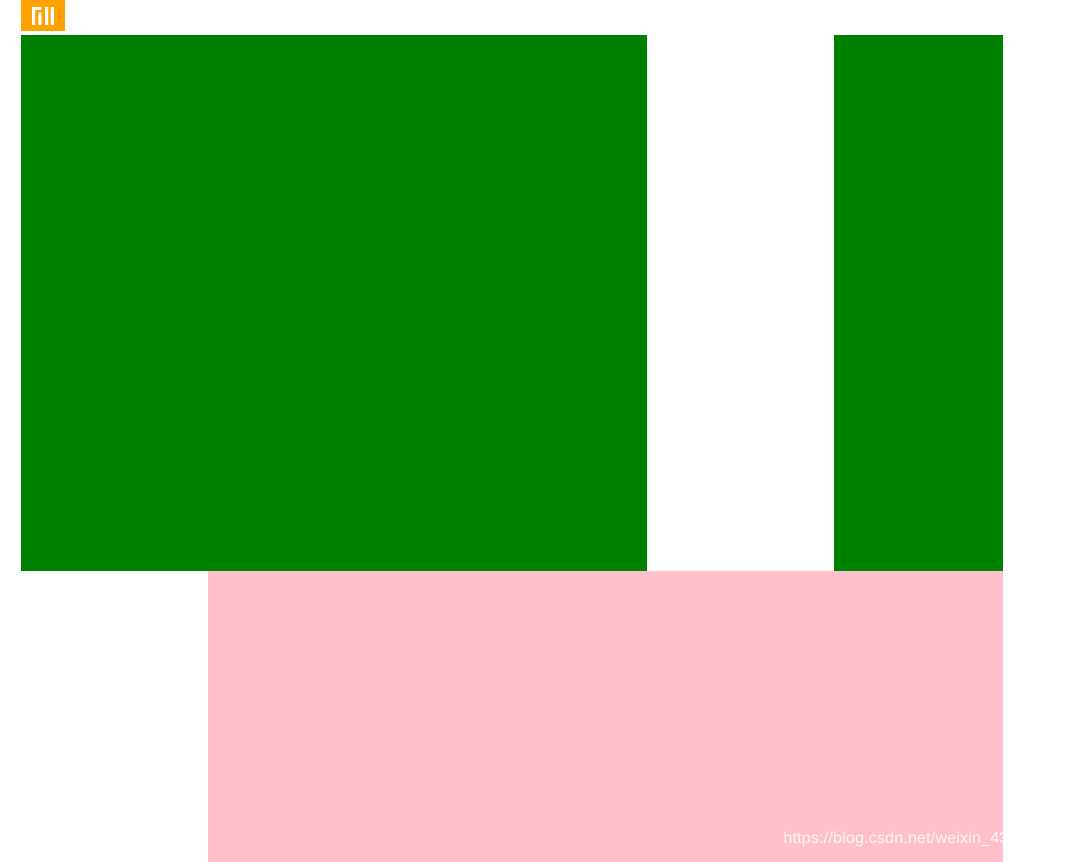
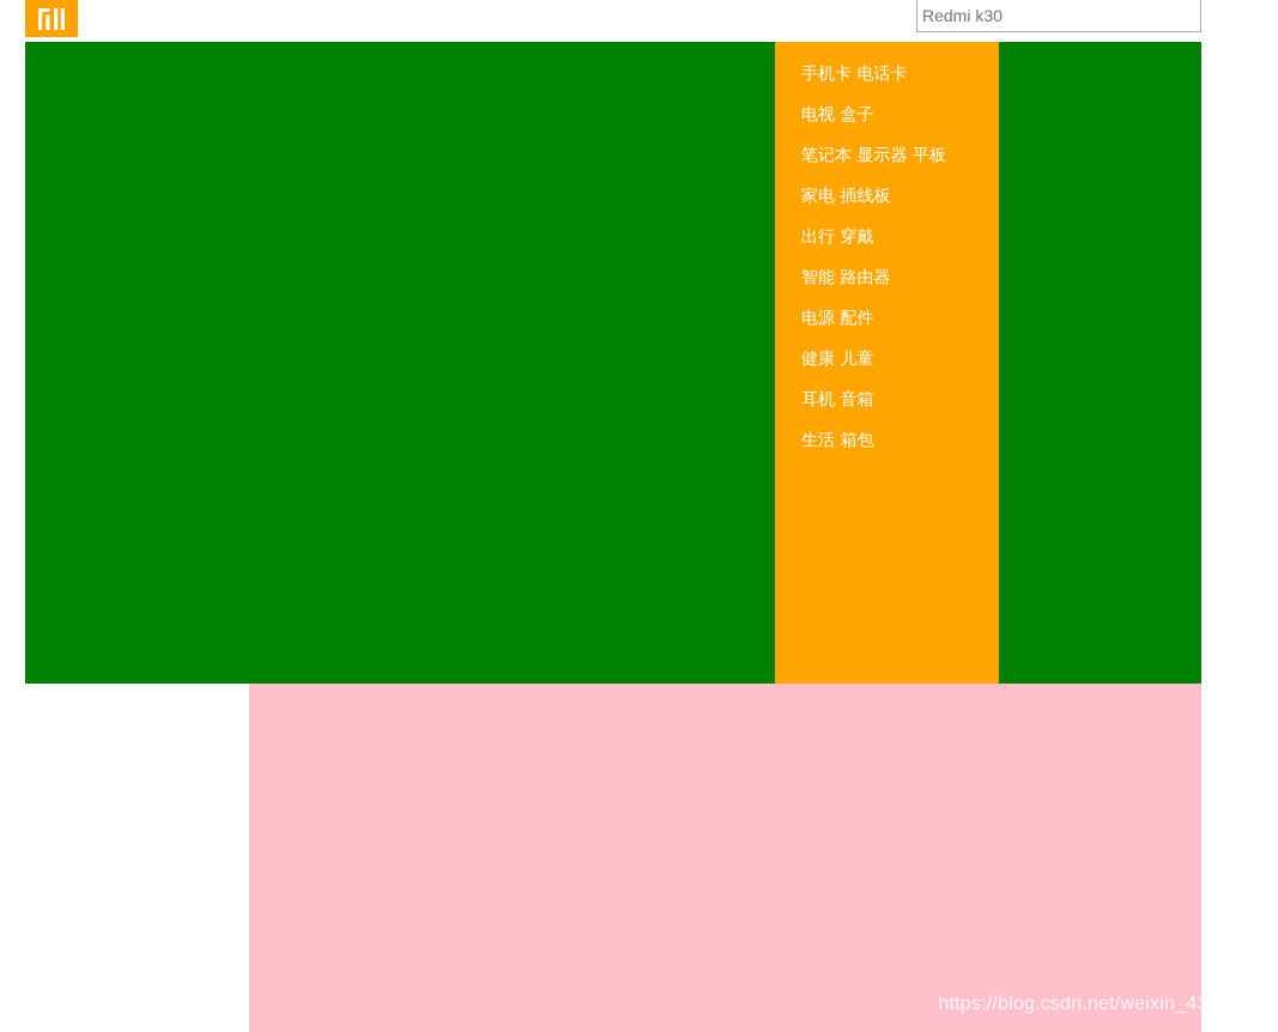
+ Redmi k30
+ 手机卡 电话卡
+ 电视 盒子
+ 笔记本 显示器 平板
+ 家电 插线板
+ 出行 穿戴
+ 智能 路由器
+ 电源 配件
+ 健康 儿童
+ 耳机 音箱
+ 生活 箱包
  https://blog.csdn.net/weixin_43190801
